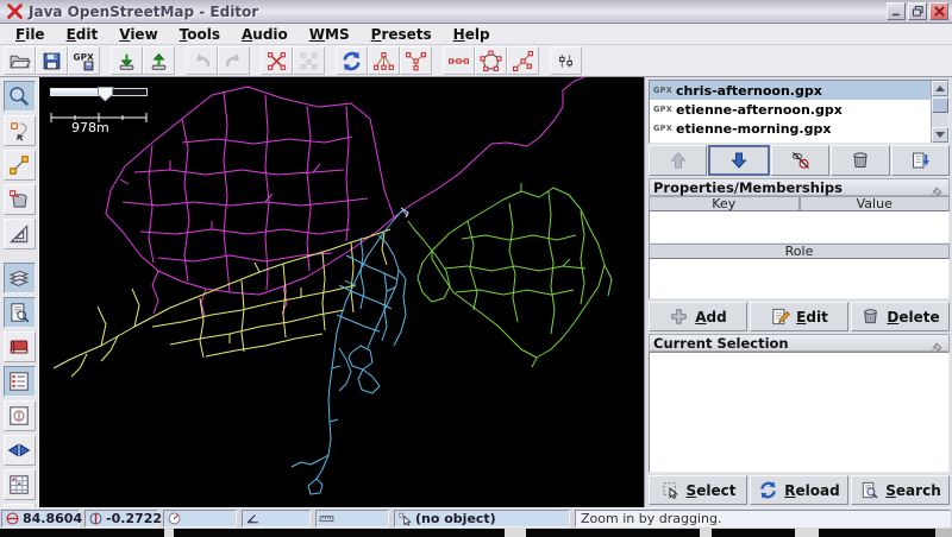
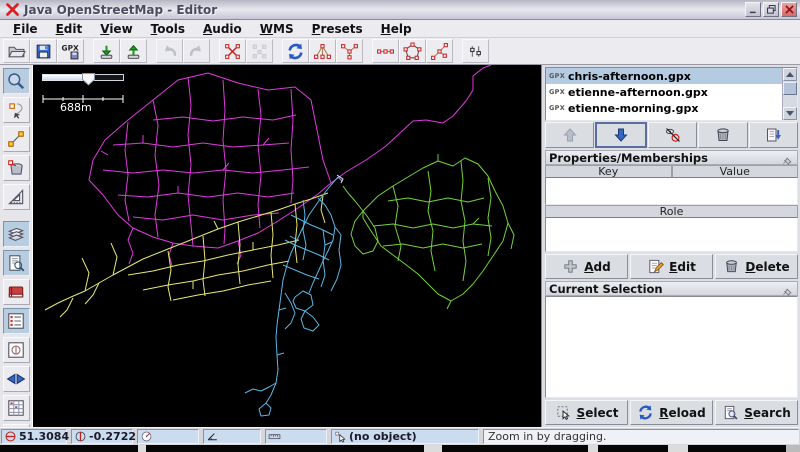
  Java OpenStreetMap - Editor
  File
  Edit
  View
  Tools
  Audio
  WMS
  Presets
  Help
  GPX
- 978m
+ 688m
  GPX
  chris-afternoon.gpx
  GPX
  etienne-afternoon.gpx
  GPX
  etienne-morning.gpx
  Properties/Memberships
  Key
  Value
  Role
  Add
  Edit
  Delete
  Current Selection
  Select
  Reload
  Search
- 84.8604
+ 51.3084
  -0.2722
  (no object)
  Zoom in by dragging.
